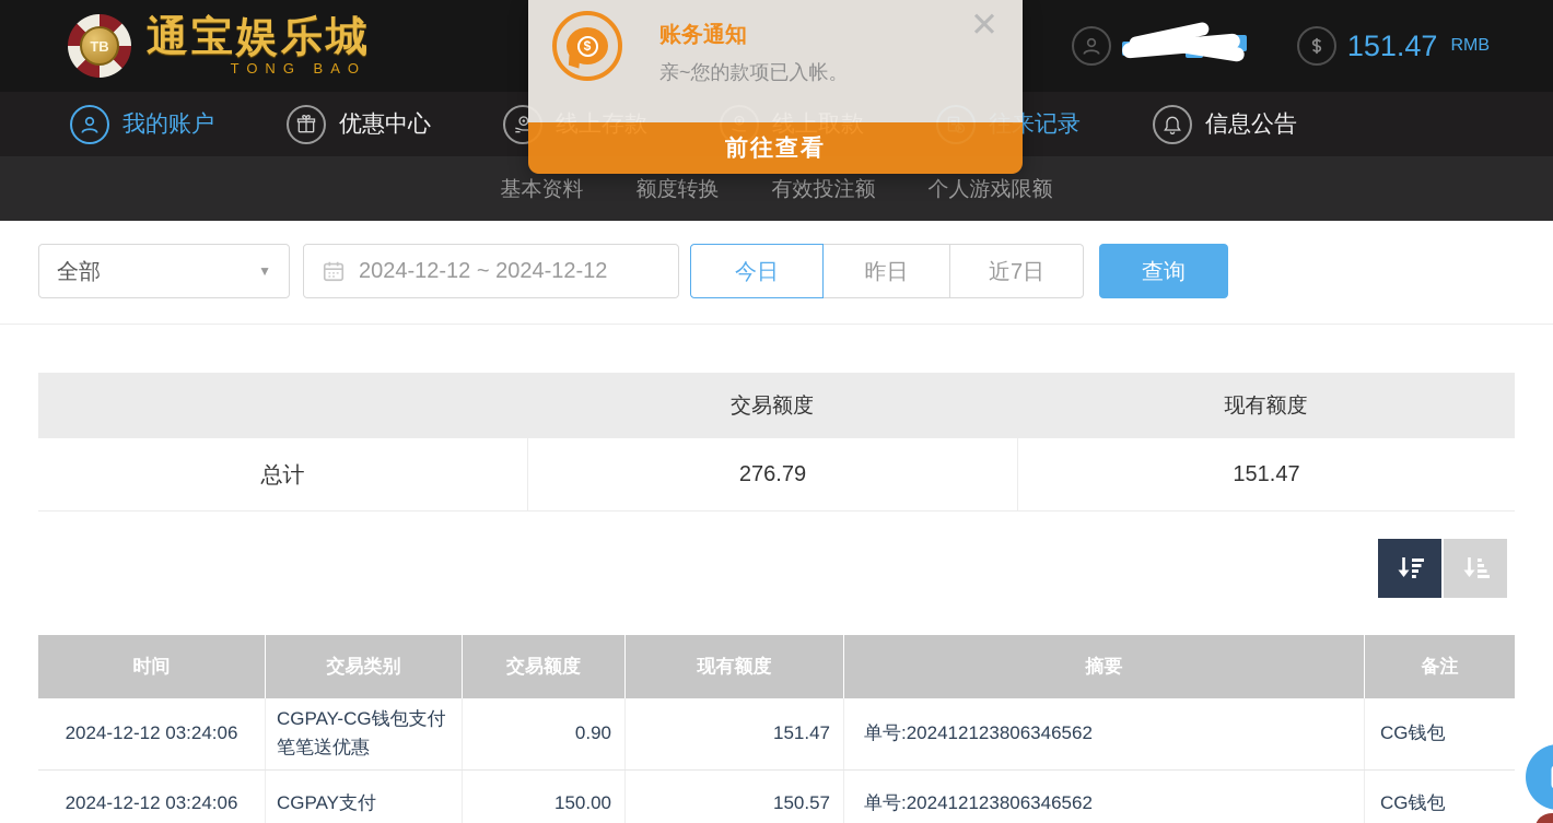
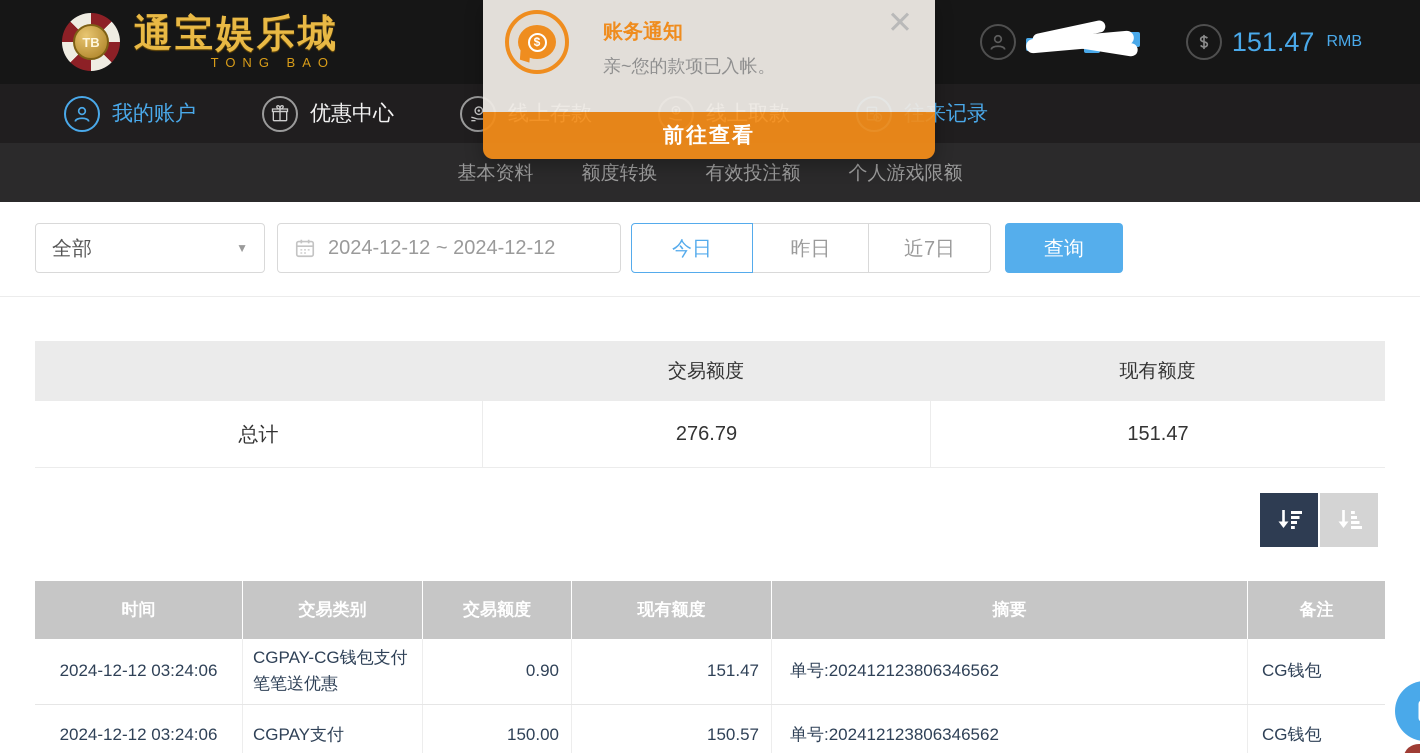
  TB
  通宝娱乐城
  TONG BAO
  151.47
  RMB
  我的账户
  优惠中心
  来记录
- 信息公告
  基本资料
  额度转换
  有效投注额
  个人游戏限额
  全部
  ▼
  2024-12-12 ~ 2024-12-12
  今日
  昨日
  近7日
  查询
  交易额度
  现有额度
  总计
  276.79
  151.47
  时间
  交易类别
  交易额度
  现有额度
  摘要
  备注
  2024-12-12 03:24:06
  CGPAY-CG钱包支付笔笔送优惠
  0.90
  151.47
  单号:202412123806346562
  CG钱包
  2024-12-12 03:24:06
  CGPAY支付
  150.00
  150.57
  单号:202412123806346562
  CG钱包
  $
  账务通知
  亲~您的款项已入帐。
  ✕
  前往查看
